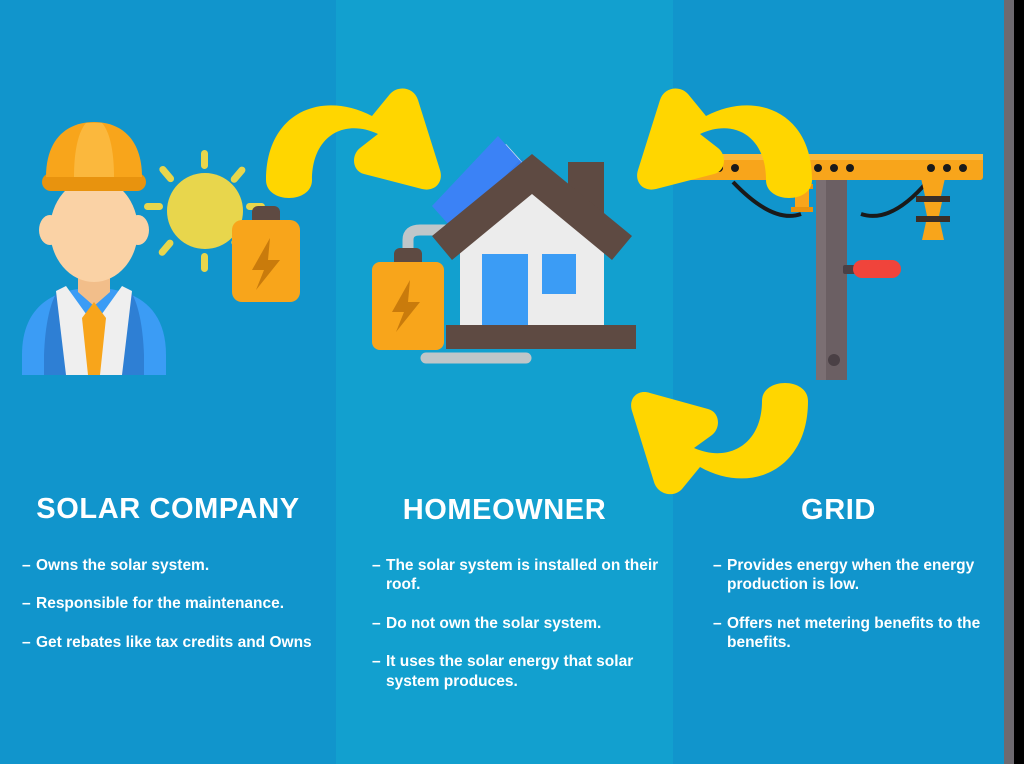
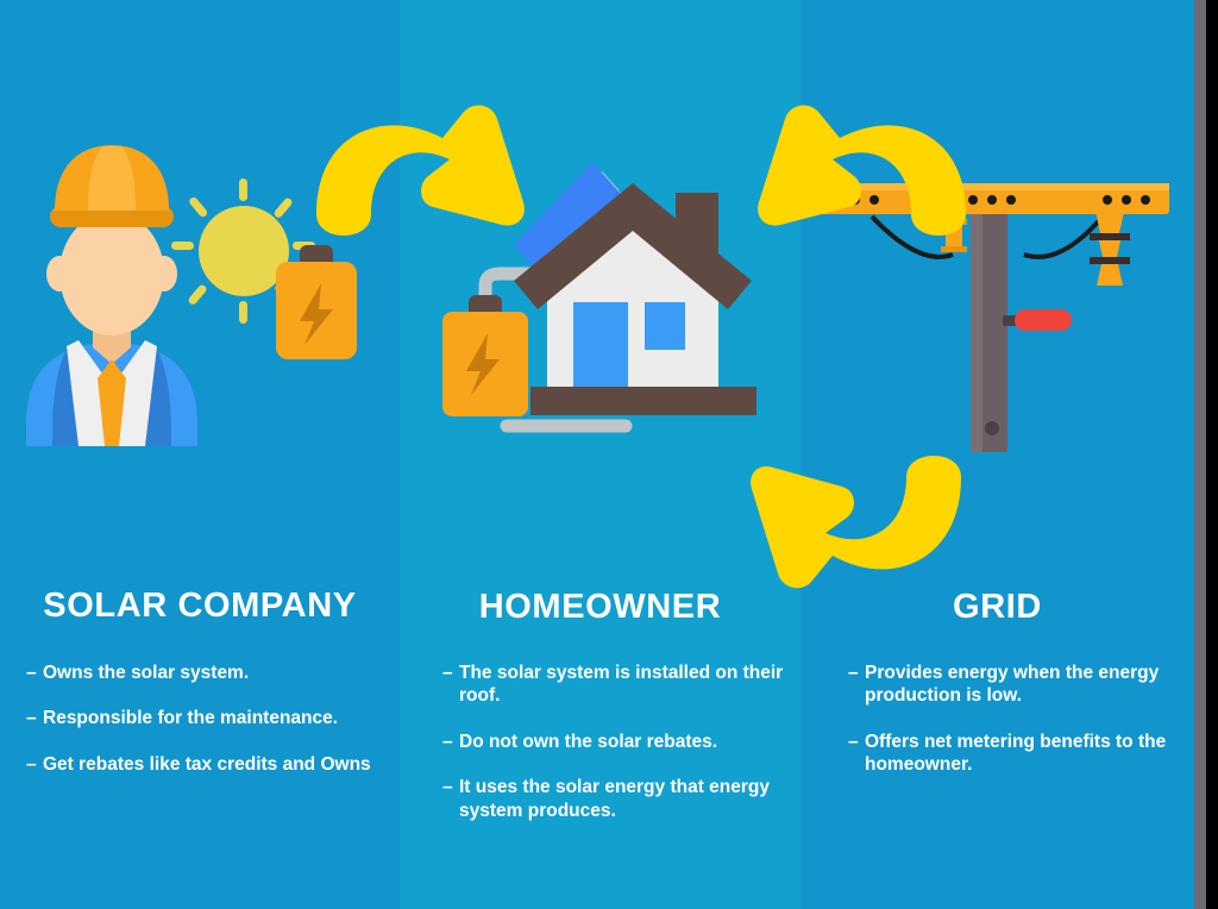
  SOLAR COMPANY
  –
  Owns the solar system.
  –
  Responsible for the maintenance.
  –
  Get rebates like tax credits and Owns
  HOMEOWNER
  –
  The solar system is installed on their roof.
  –
- Do not own the solar system.
+ Do not own the solar rebates.
  –
- It uses the solar energy that solar system produces.
+ It uses the solar energy that energy system produces.
  GRID
  –
  Provides energy when the energy production is low.
  –
- Offers net metering benefits to the benefits.
+ Offers net metering benefits to the homeowner.
